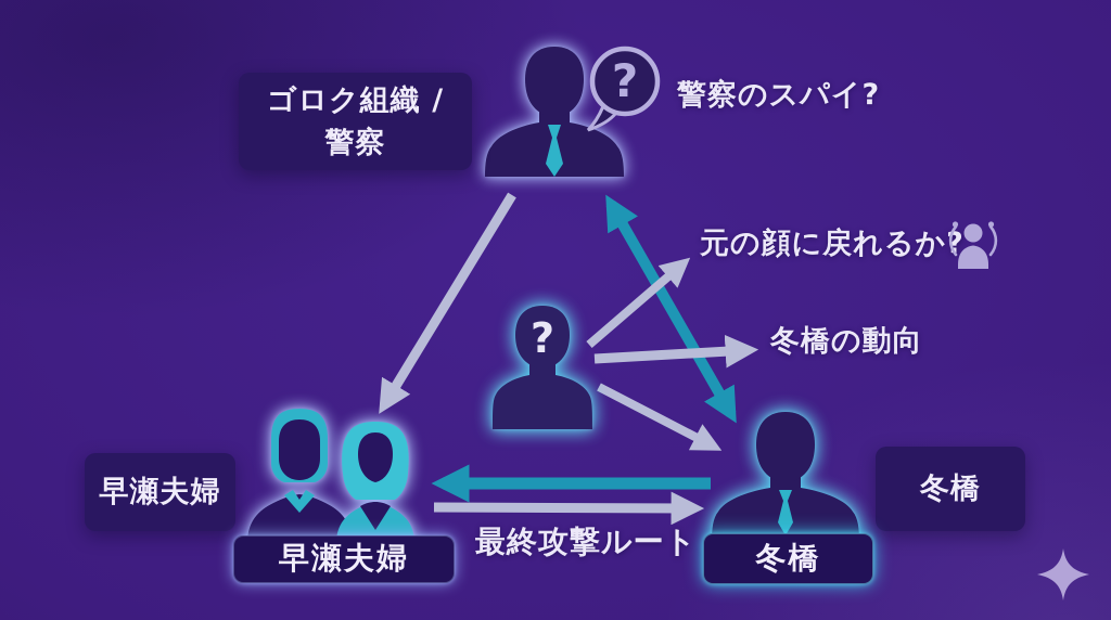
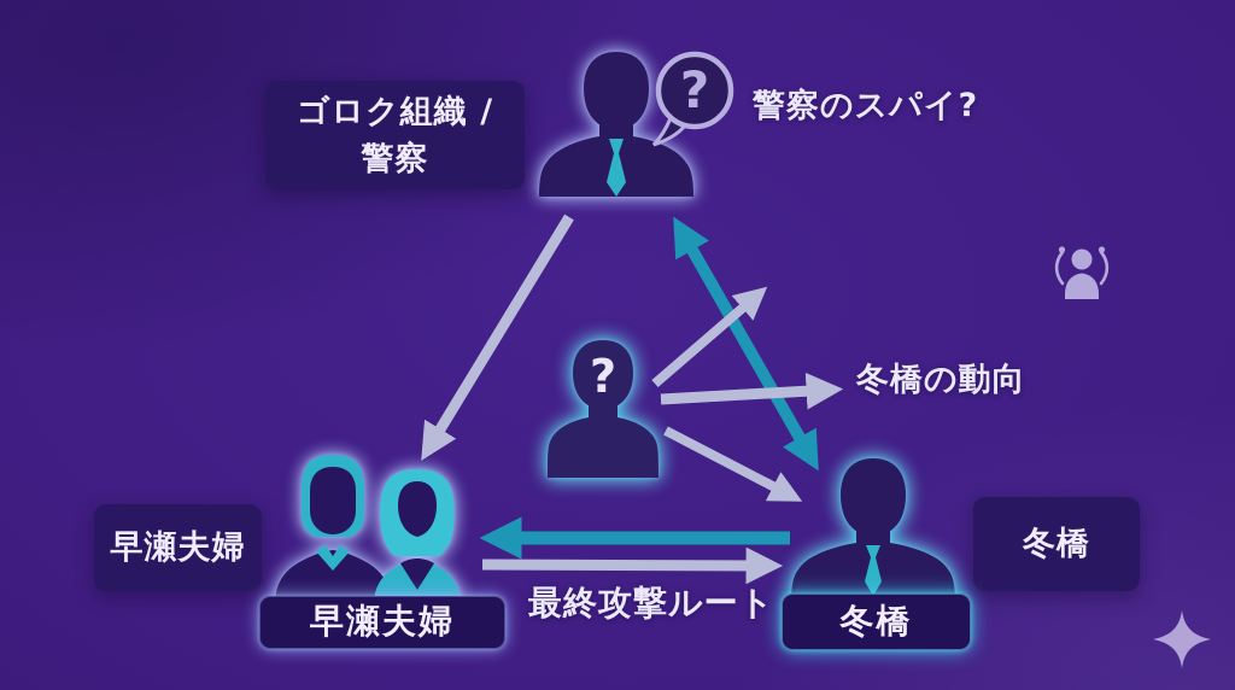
  ゴロク組織 /
  警察
  ?
  警察のスパイ?
  ?
- 元の顔に戻れるか?
  冬橋の動向
  早瀬夫婦
  早瀬夫婦
  冬橋
  冬橋
  最終攻撃ルート
